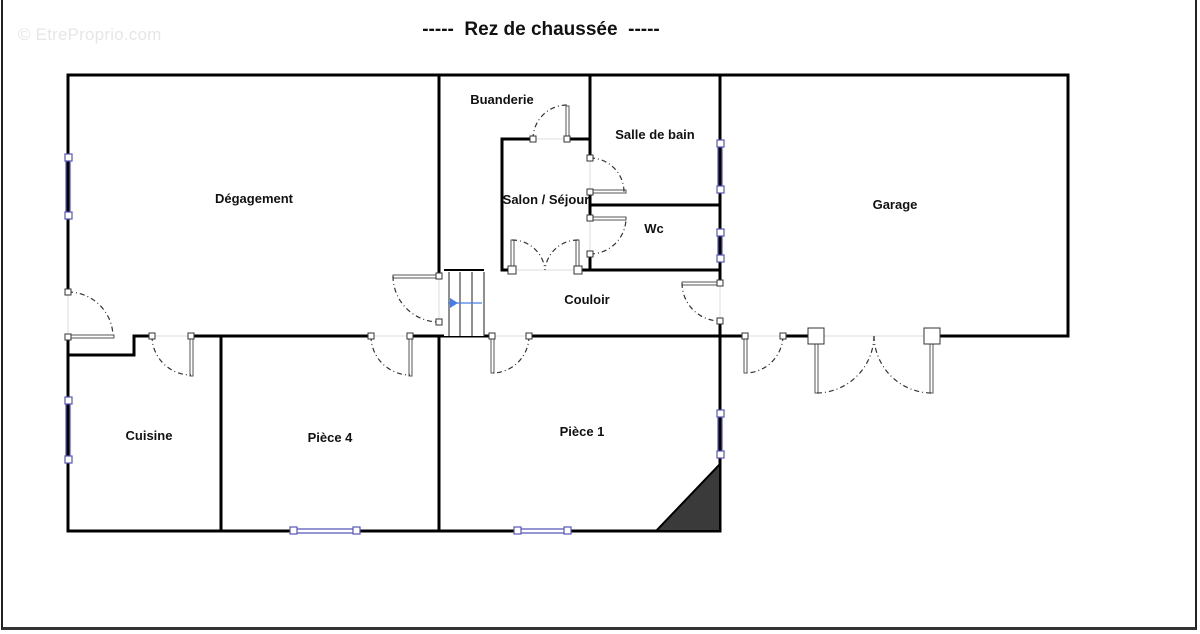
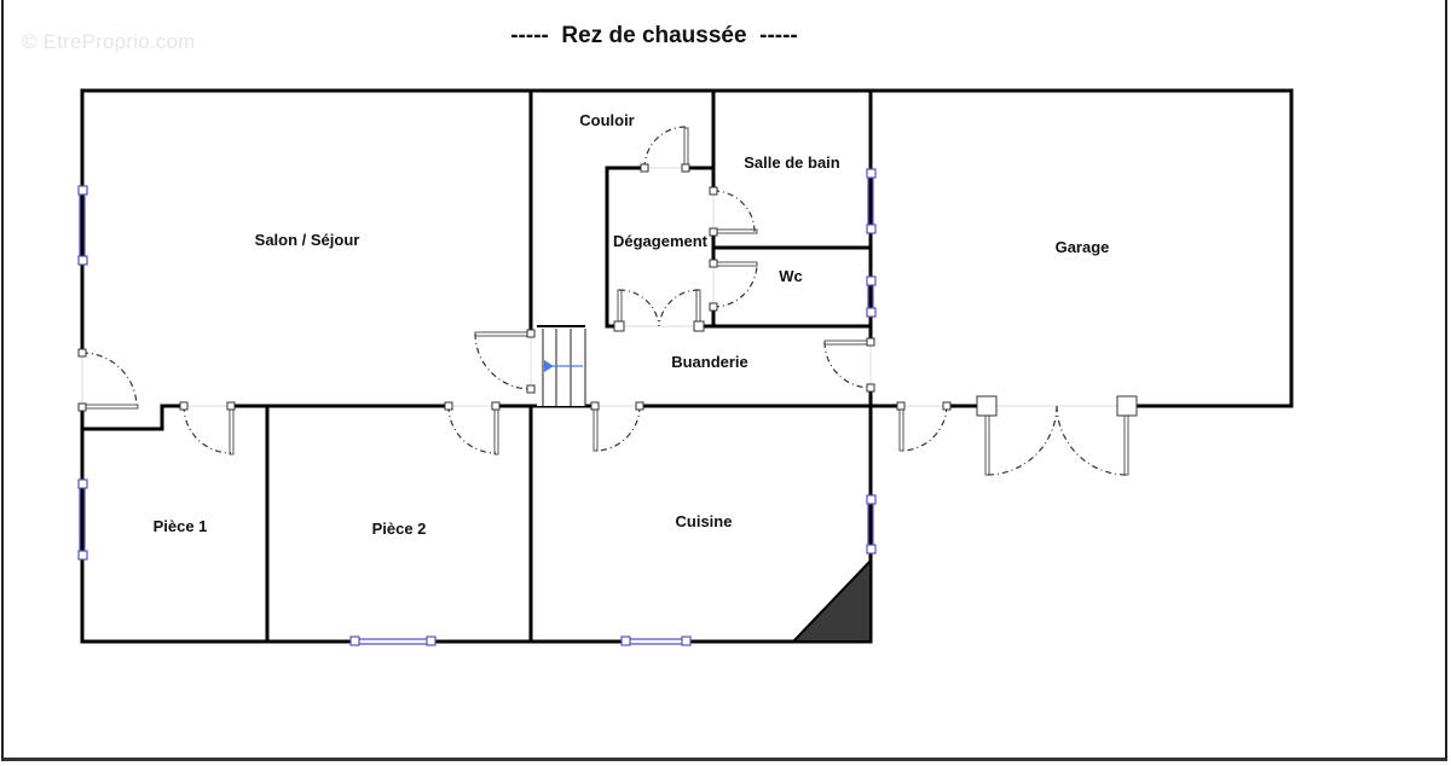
  © EtreProprio.com
  ----- Rez de chaussée -----
- Dégagement
+ Salon / Séjour
- Buanderie
+ Couloir
  Salle de bain
- Salon / Séjour
+ Dégagement
  Wc
  Garage
- Couloir
+ Buanderie
- Cuisine
+ Pièce 1
- Pièce 4
+ Pièce 2
- Pièce 1
+ Cuisine
